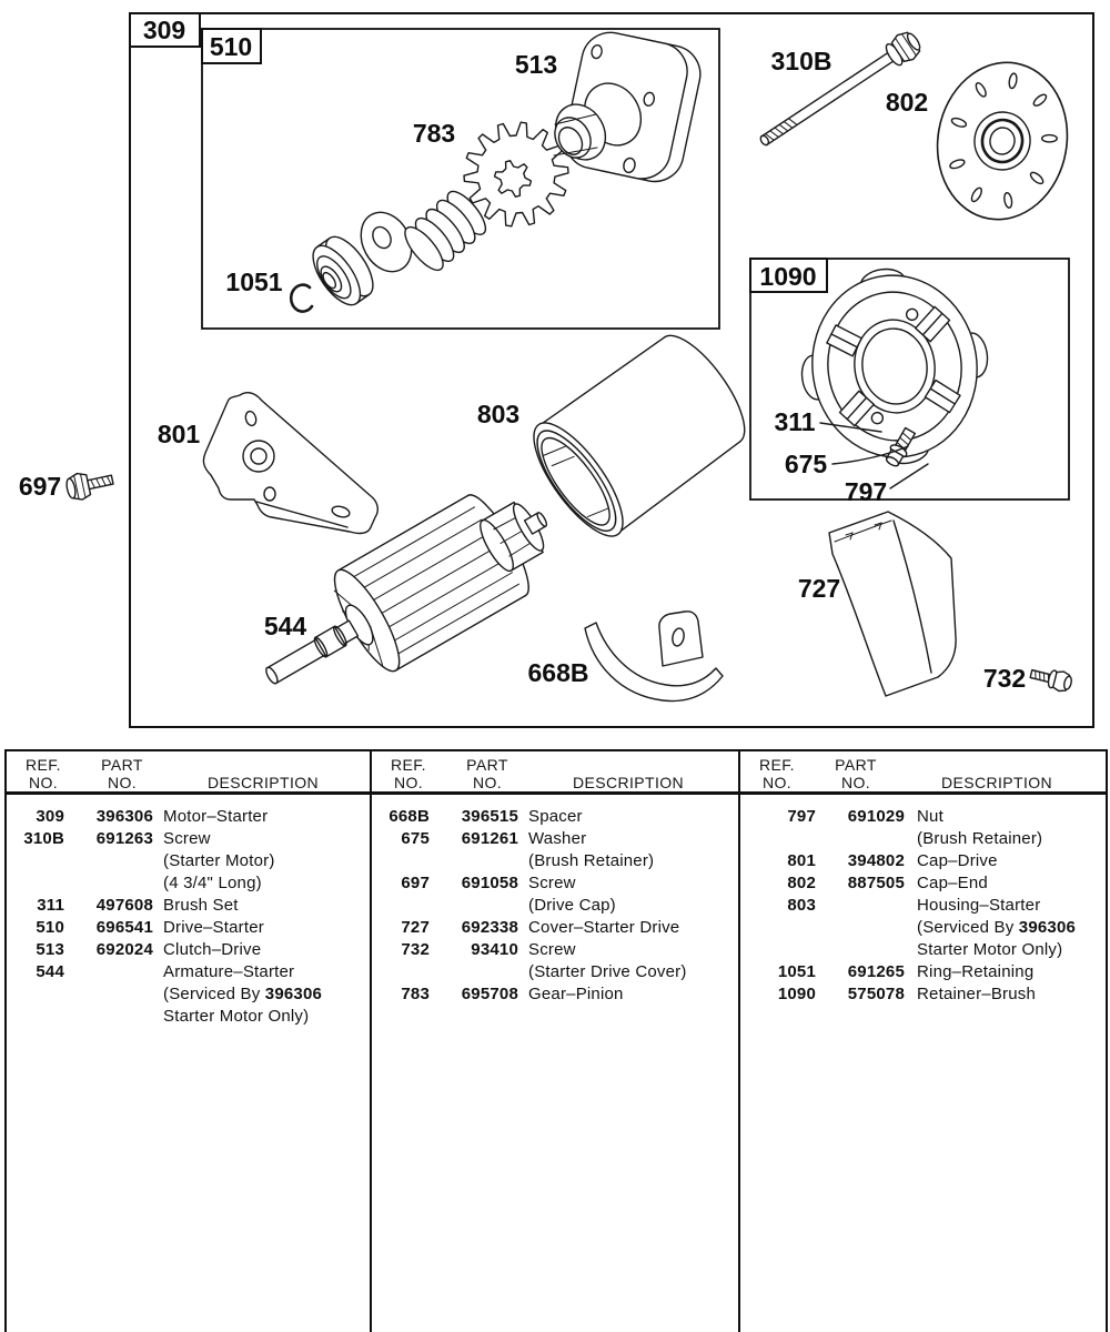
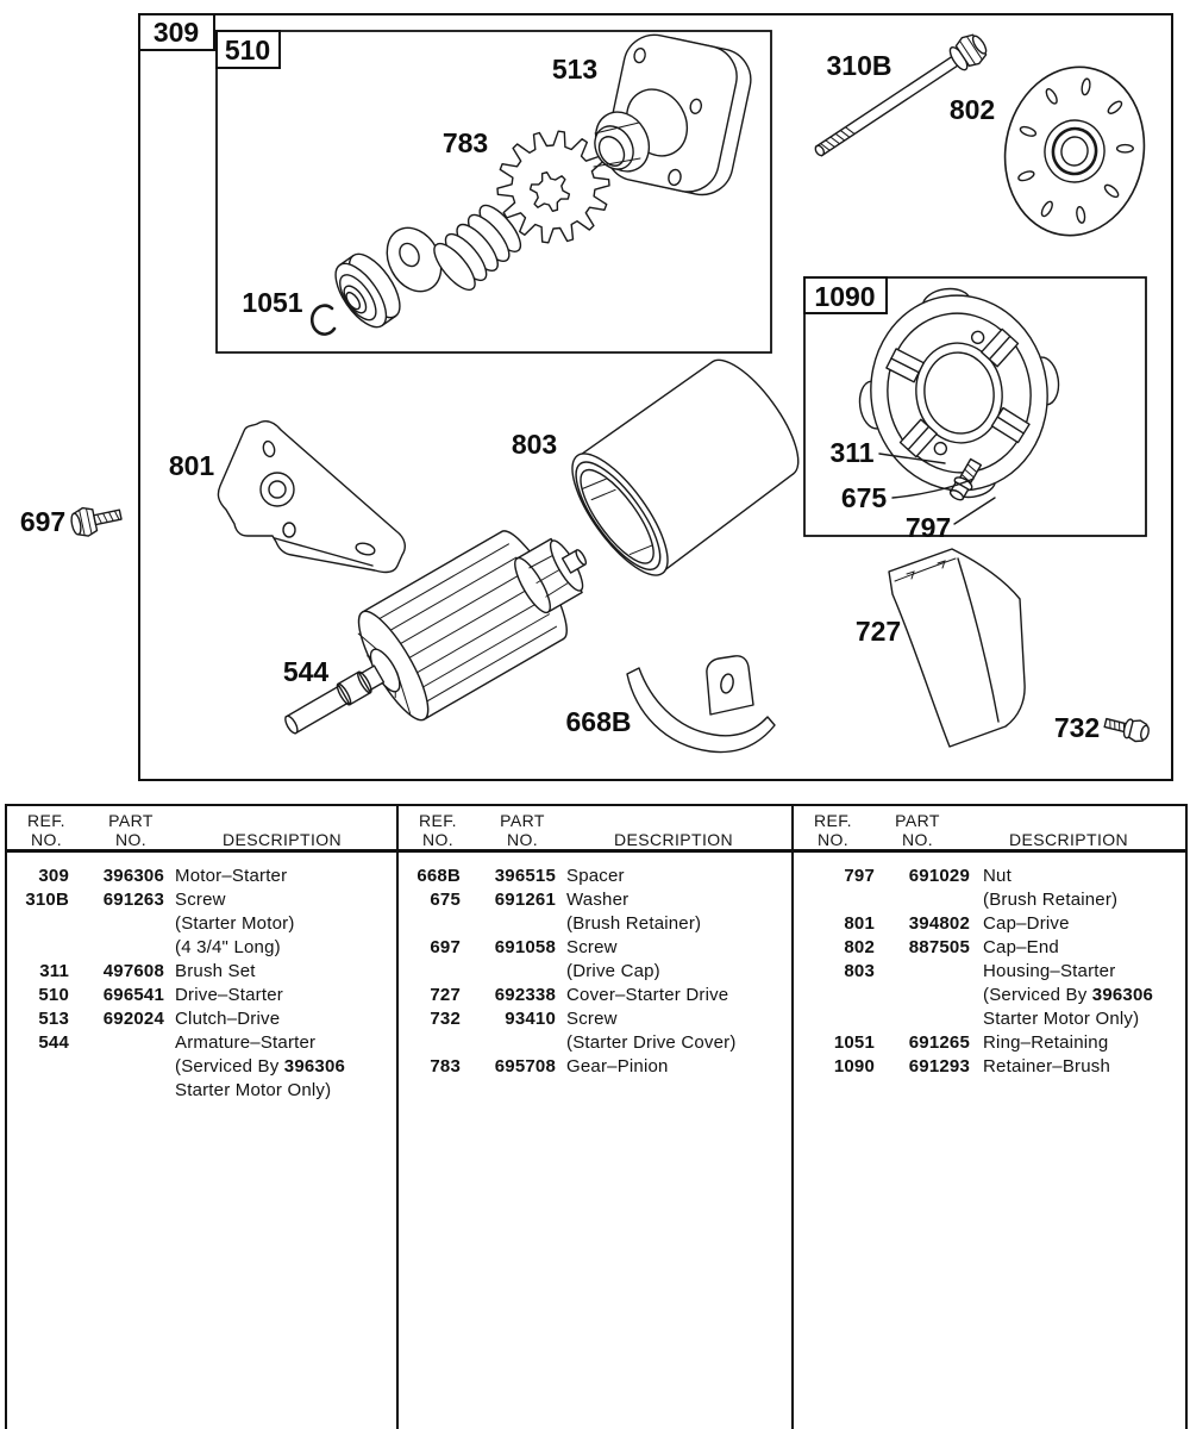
  309
  510
  1051
  783
  513
  310B
  802
  1090
  311
  675
  797
  801
  697
  803
  544
  668B
  727
  732
  REF.
  NO.
  PART
  NO.
  DESCRIPTION
  309
  396306
  Motor–Starter
  310B
  691263
  Screw
  (Starter Motor)
  (4 3/4" Long)
  311
  497608
  Brush Set
  510
  696541
  Drive–Starter
  513
  692024
  Clutch–Drive
  544
  Armature–Starter
  (Serviced By 396306
  Starter Motor Only)
  REF.
  NO.
  PART
  NO.
  DESCRIPTION
  668B
  396515
  Spacer
  675
  691261
  Washer
  (Brush Retainer)
  697
  691058
  Screw
  (Drive Cap)
  727
  692338
  Cover–Starter Drive
  732
  93410
  Screw
  (Starter Drive Cover)
  783
  695708
  Gear–Pinion
  REF.
  NO.
  PART
  NO.
  DESCRIPTION
  797
  691029
  Nut
  (Brush Retainer)
  801
  394802
  Cap–Drive
  802
  887505
  Cap–End
  803
  Housing–Starter
  (Serviced By 396306
  Starter Motor Only)
  1051
  691265
  Ring–Retaining
  1090
- 575078
+ 691293
  Retainer–Brush
